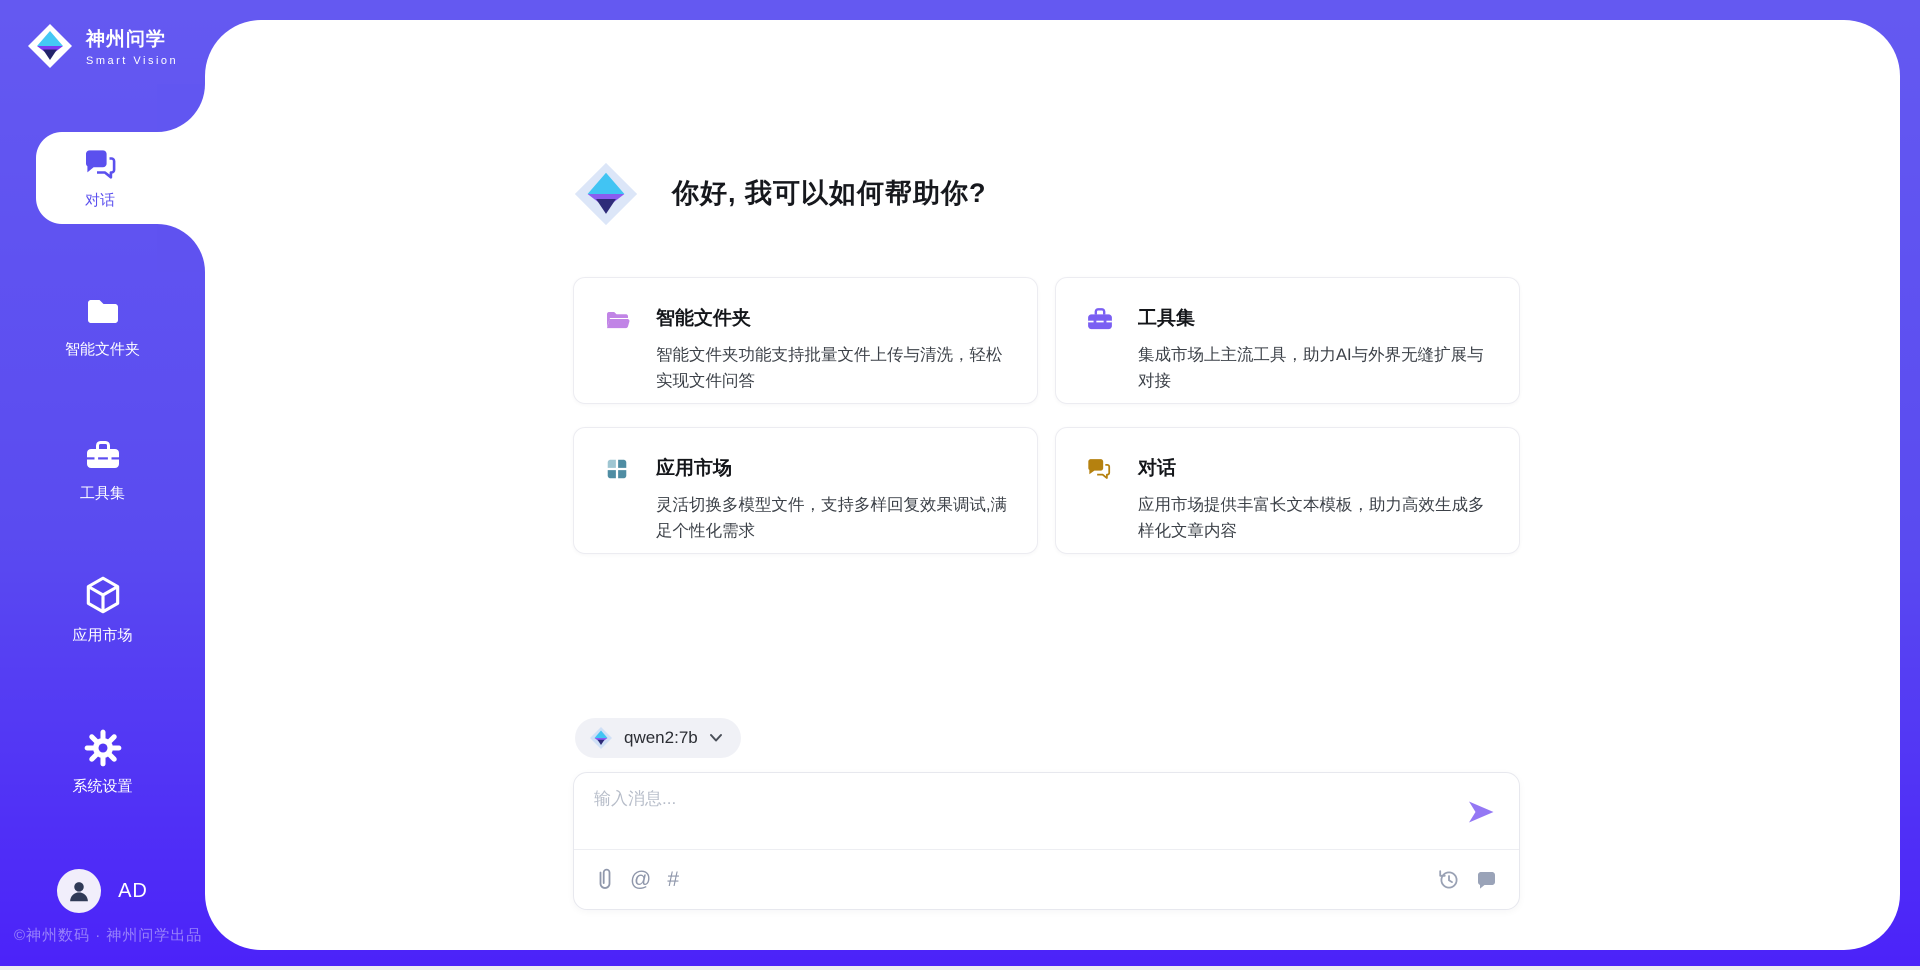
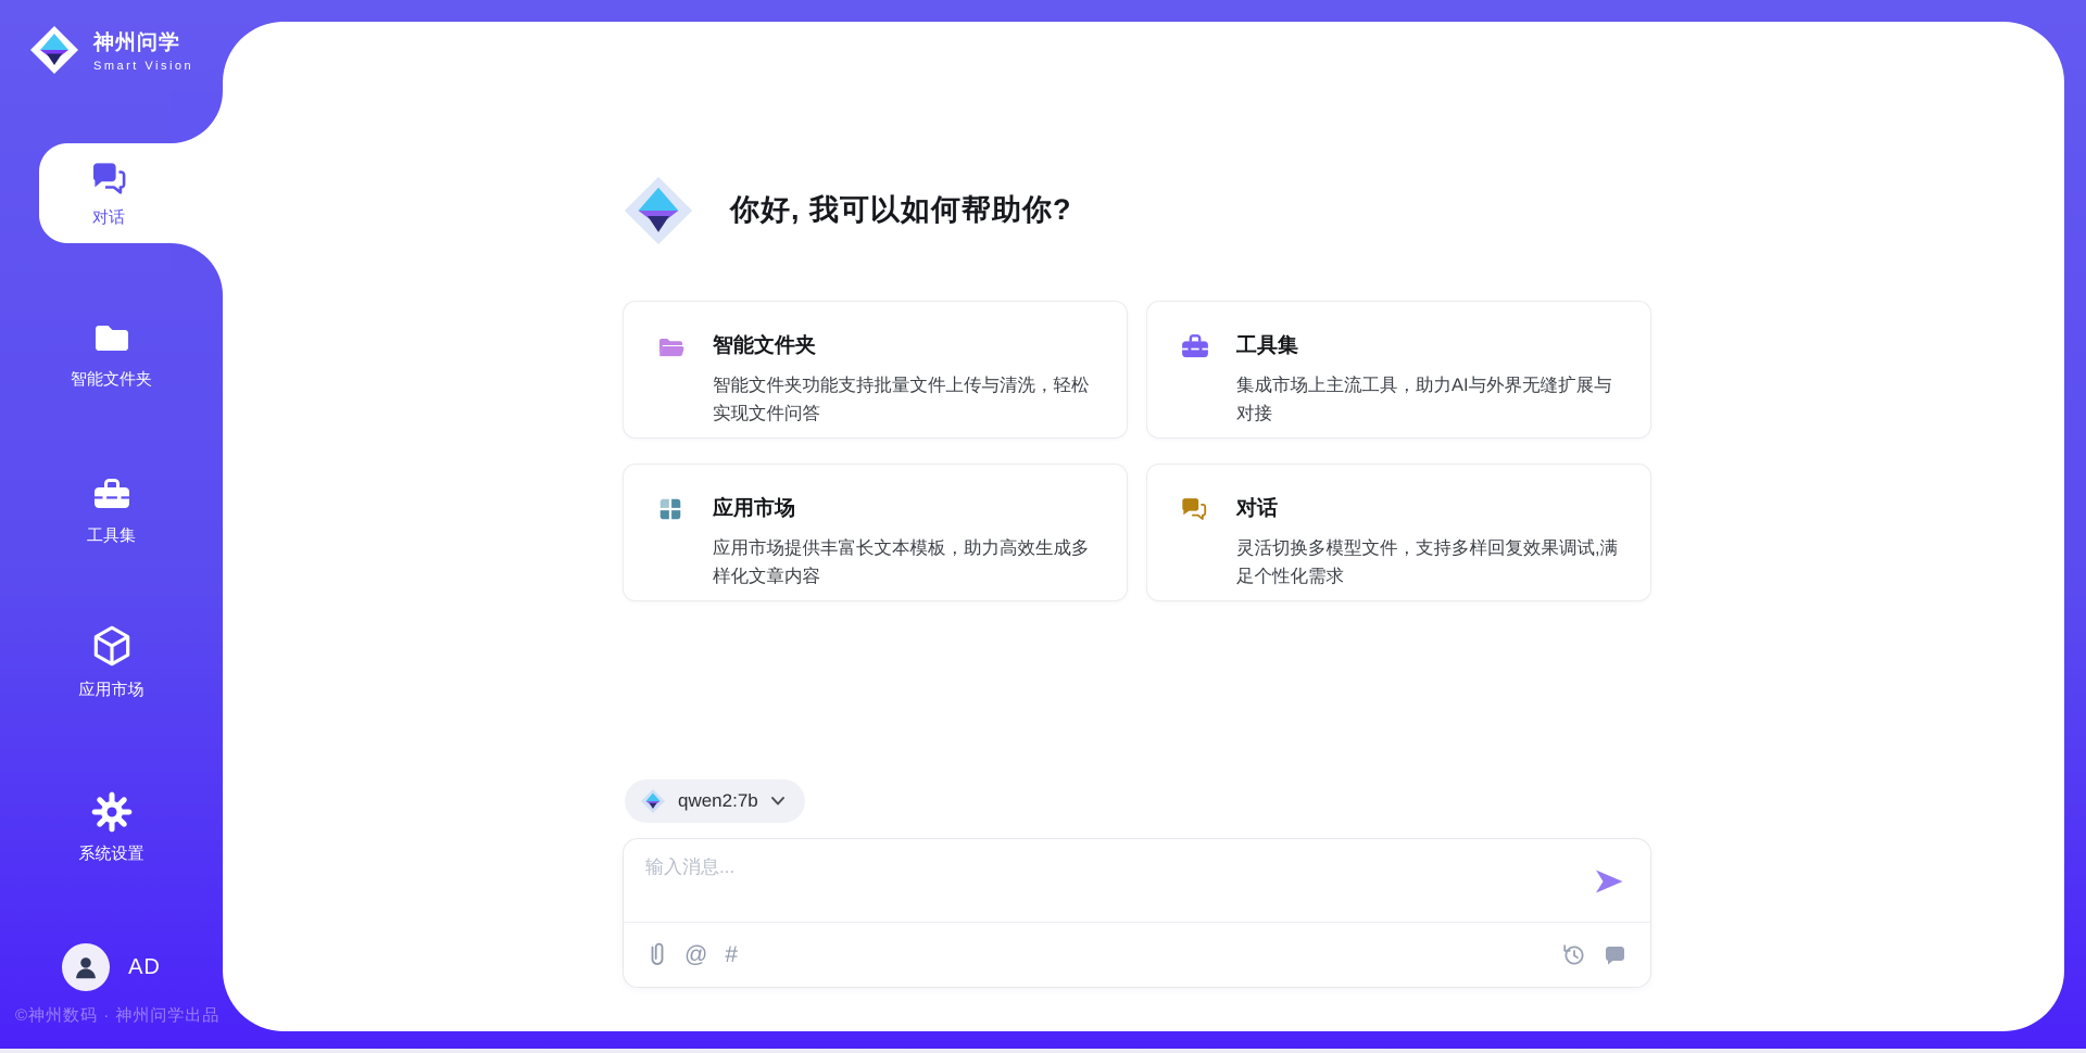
  神州问学
  Smart Vision
  对话
  智能文件夹
  工具集
  应用市场
  系统设置
  AD
  ©神州数码 · 神州问学出品
  你好, 我可以如何帮助你?
  智能文件夹
  智能文件夹功能支持批量文件上传与清洗，轻松实现文件问答
  工具集
  集成市场上主流工具，助力AI与外界无缝扩展与对接
  应用市场
- 灵活切换多模型文件，支持多样回复效果调试,满足个性化需求
+ 应用市场提供丰富长文本模板，助力高效生成多样化文章内容
  对话
- 应用市场提供丰富长文本模板，助力高效生成多样化文章内容
+ 灵活切换多模型文件，支持多样回复效果调试,满足个性化需求
  qwen2:7b
  输入消息...
  @
  #
